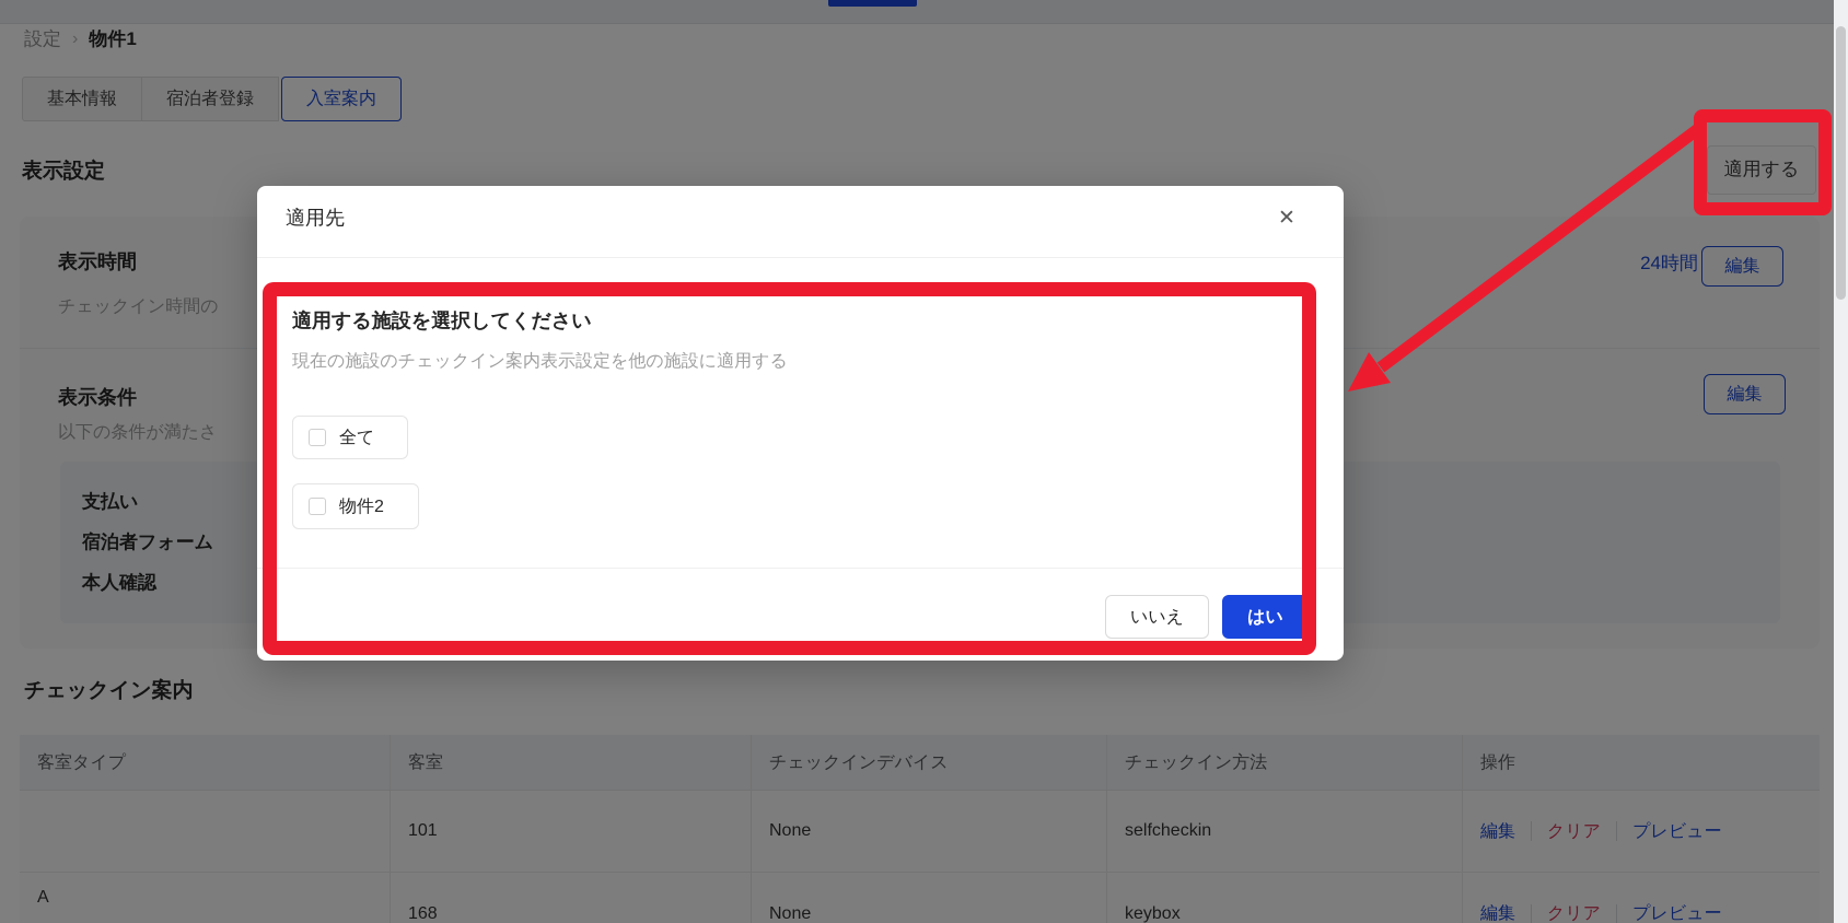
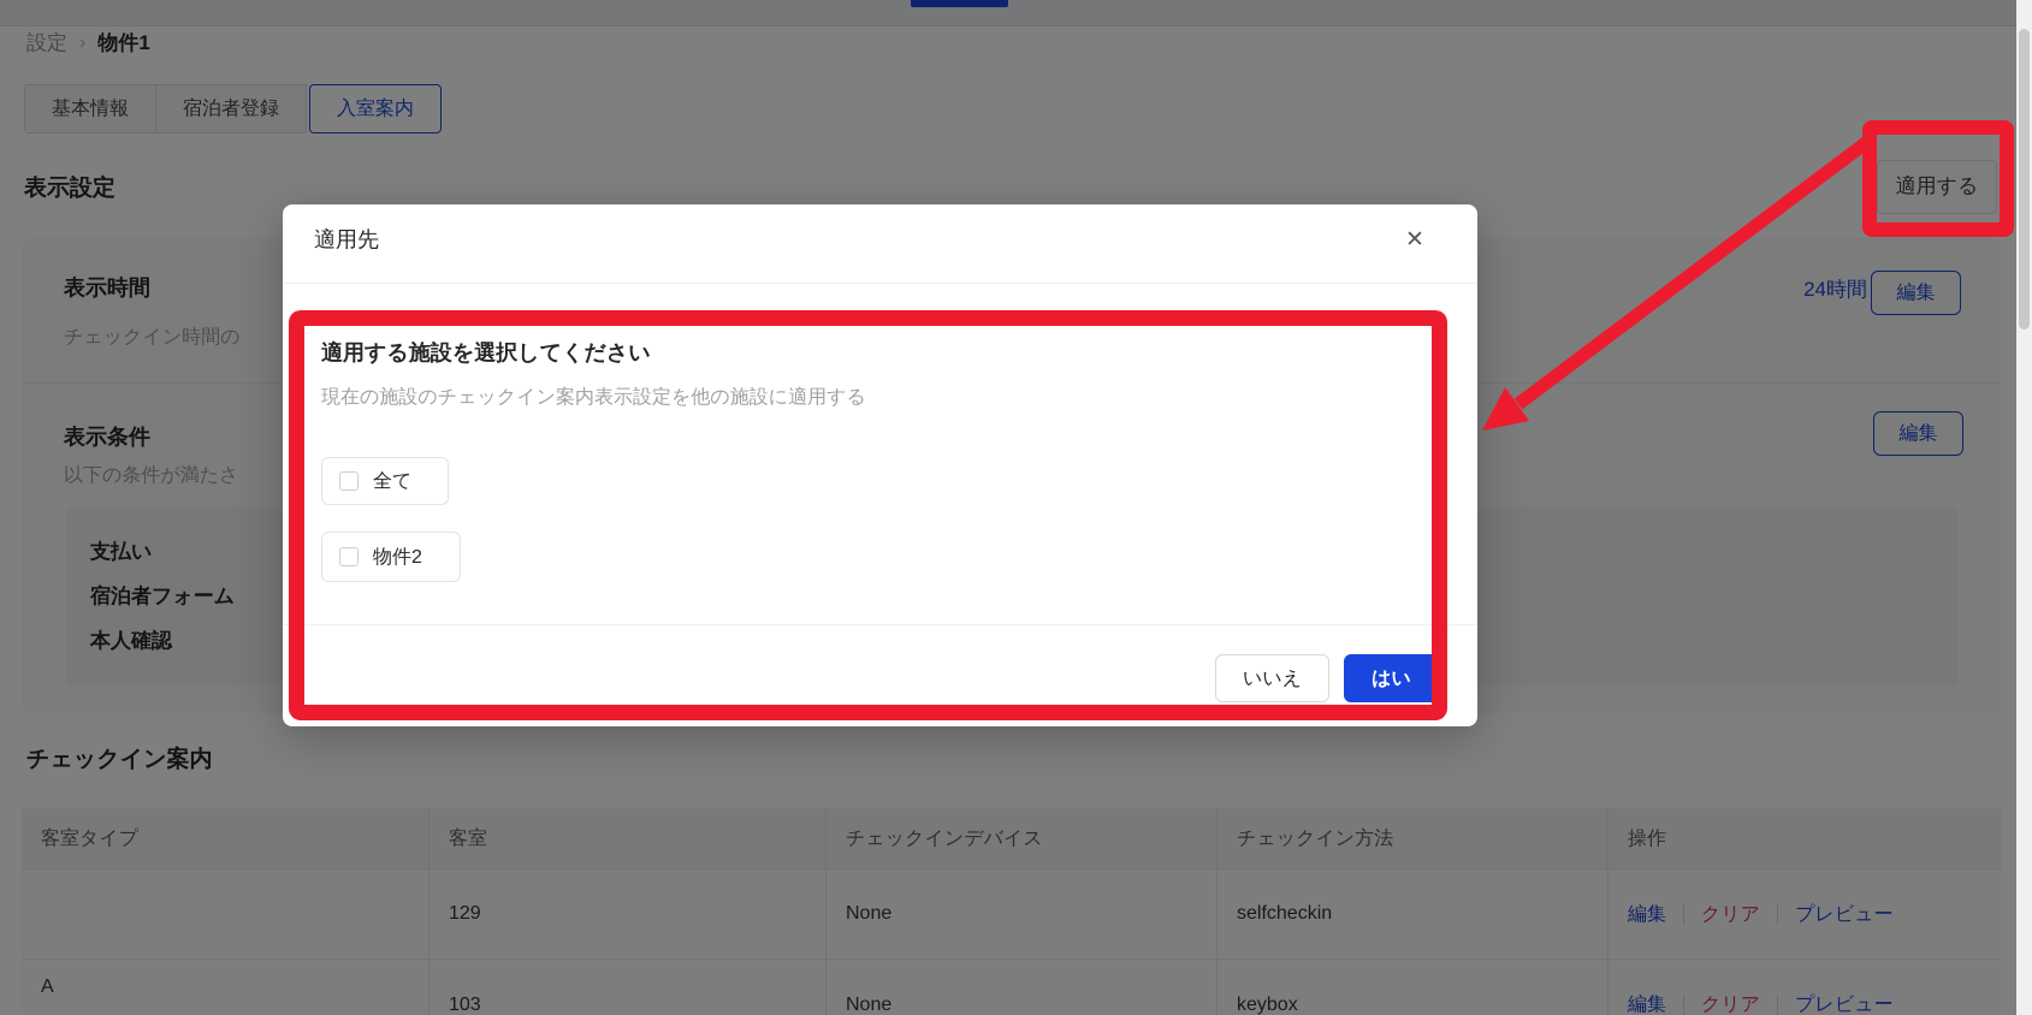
  設定
  ›
  物件1
  基本情報
  宿泊者登録
  入室案内
  表示設定
  適用する
  表示時間
  チェックイン時間の
  24時間
  編集
  表示条件
  以下の条件が満たさ
  編集
  支払い
  宿泊者フォーム
  本人確認
  チェックイン案内
  客室タイプ
  客室
  チェックインデバイス
  チェックイン方法
  操作
- 101
+ 129
  None
  selfcheckin
  編集
  クリア
  プレビュー
- 168
+ 103
  None
  keybox
  編集
  クリア
  プレビュー
  A
  適用先
  ✕
  適用する施設を選択してください
  現在の施設のチェックイン案内表示設定を他の施設に適用する
  全て
  物件2
  いいえ
  はい
